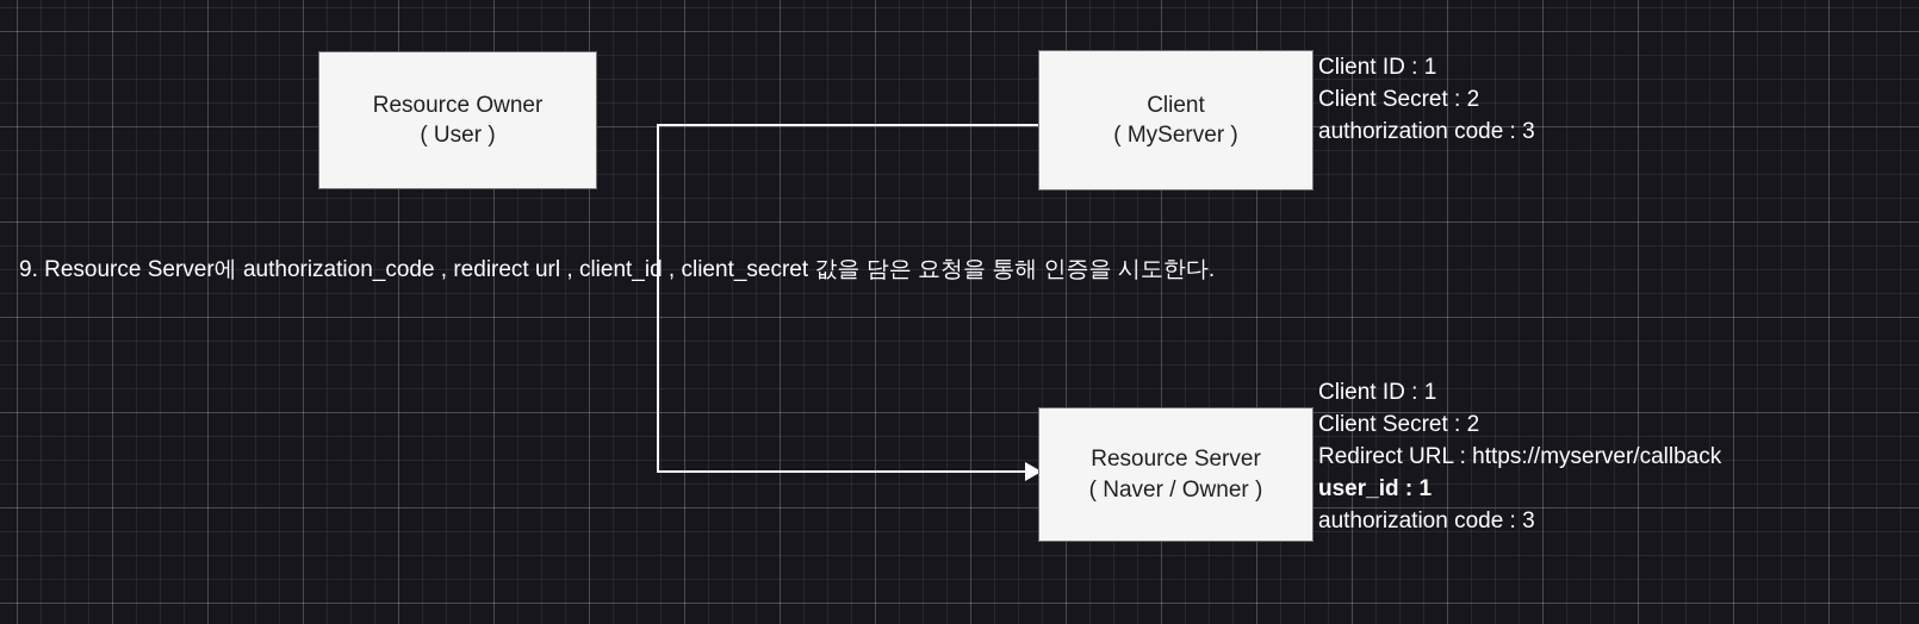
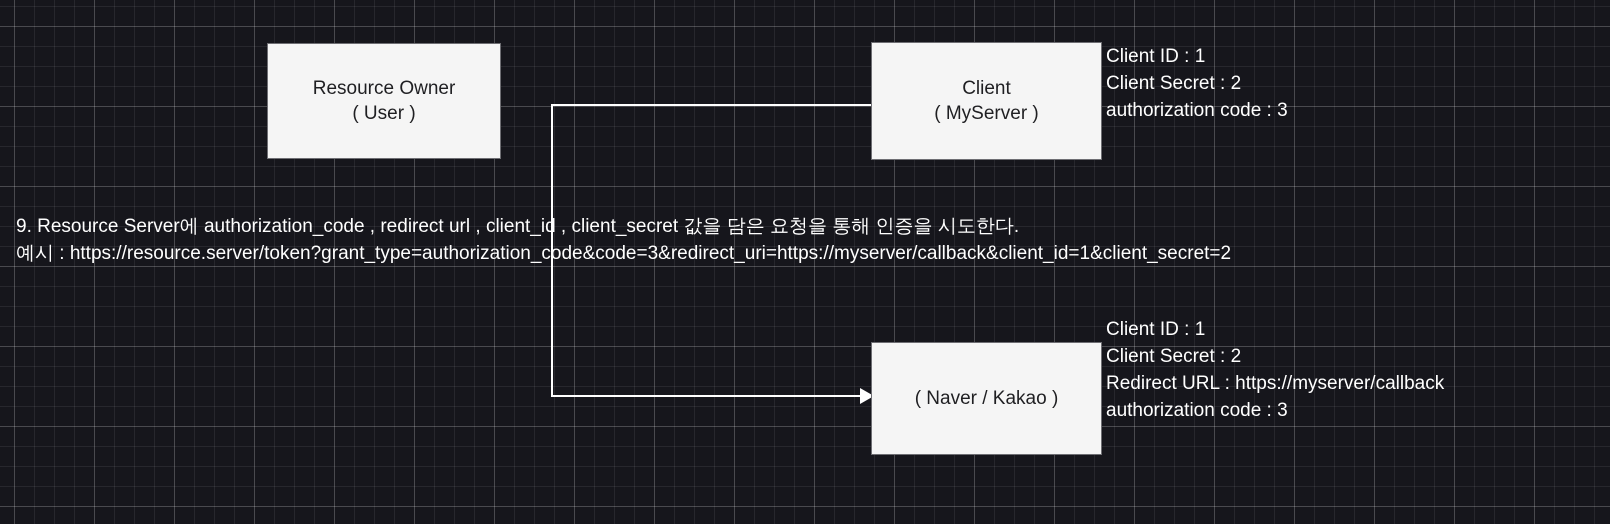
  Resource Owner
  ( User )
  Client
  ( MyServer )
- Resource Server
- ( Naver / Owner )
+ ( Naver / Kakao )
  Client ID : 1
  Client Secret : 2
  authorization code : 3
  Client ID : 1
  Client Secret : 2
  Redirect URL : https://myserver/callback
- user_id : 1
  authorization code : 3
  9. Resource Server에 authorization_code , redirect url , client_id , client_secret 값을 담은 요청을 통해 인증을 시도한다.
+ 예시 : https://resource.server/token?grant_type=authorization_code&code=3&redirect_uri=https://myserver/callback&client_id=1&client_secret=2
